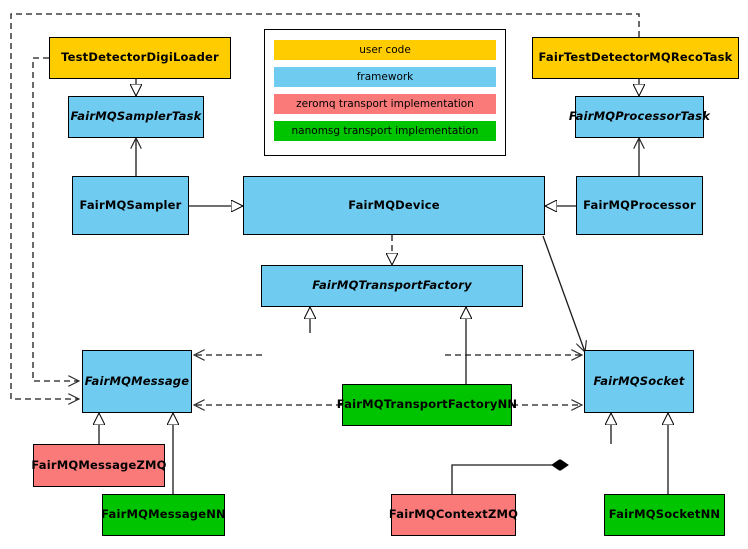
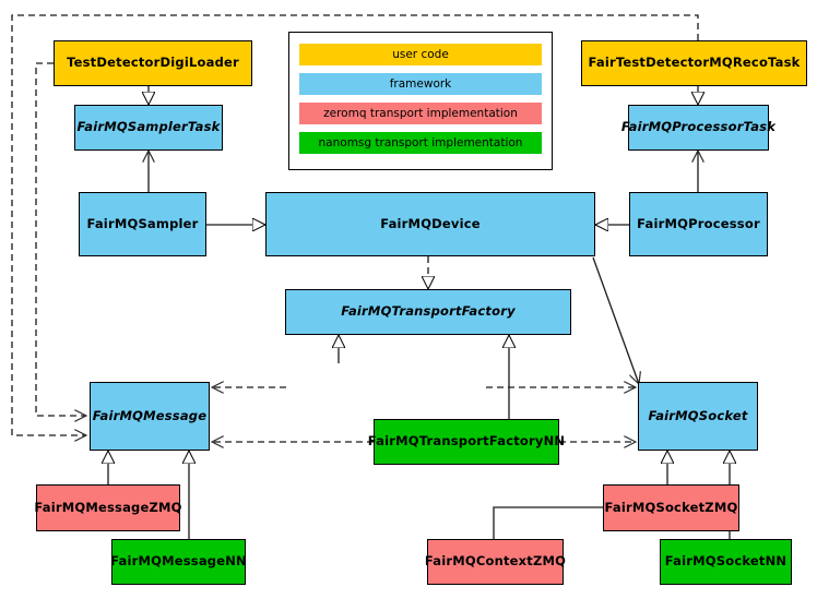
  user code
  framework
  zeromq transport implementation
  nanomsg transport implementation
  TestDetectorDigiLoader
  FairMQSamplerTask
  FairMQSampler
  FairTestDetectorMQRecoTask
  FairMQProcessorTask
  FairMQProcessor
  FairMQDevice
  FairMQTransportFactory
  FairMQTransportFactoryNN
  FairMQMessage
  FairMQMessageZMQ
  FairMQMessageNN
  FairMQSocket
+ FairMQSocketZMQ
  FairMQSocketNN
  FairMQContextZMQ
